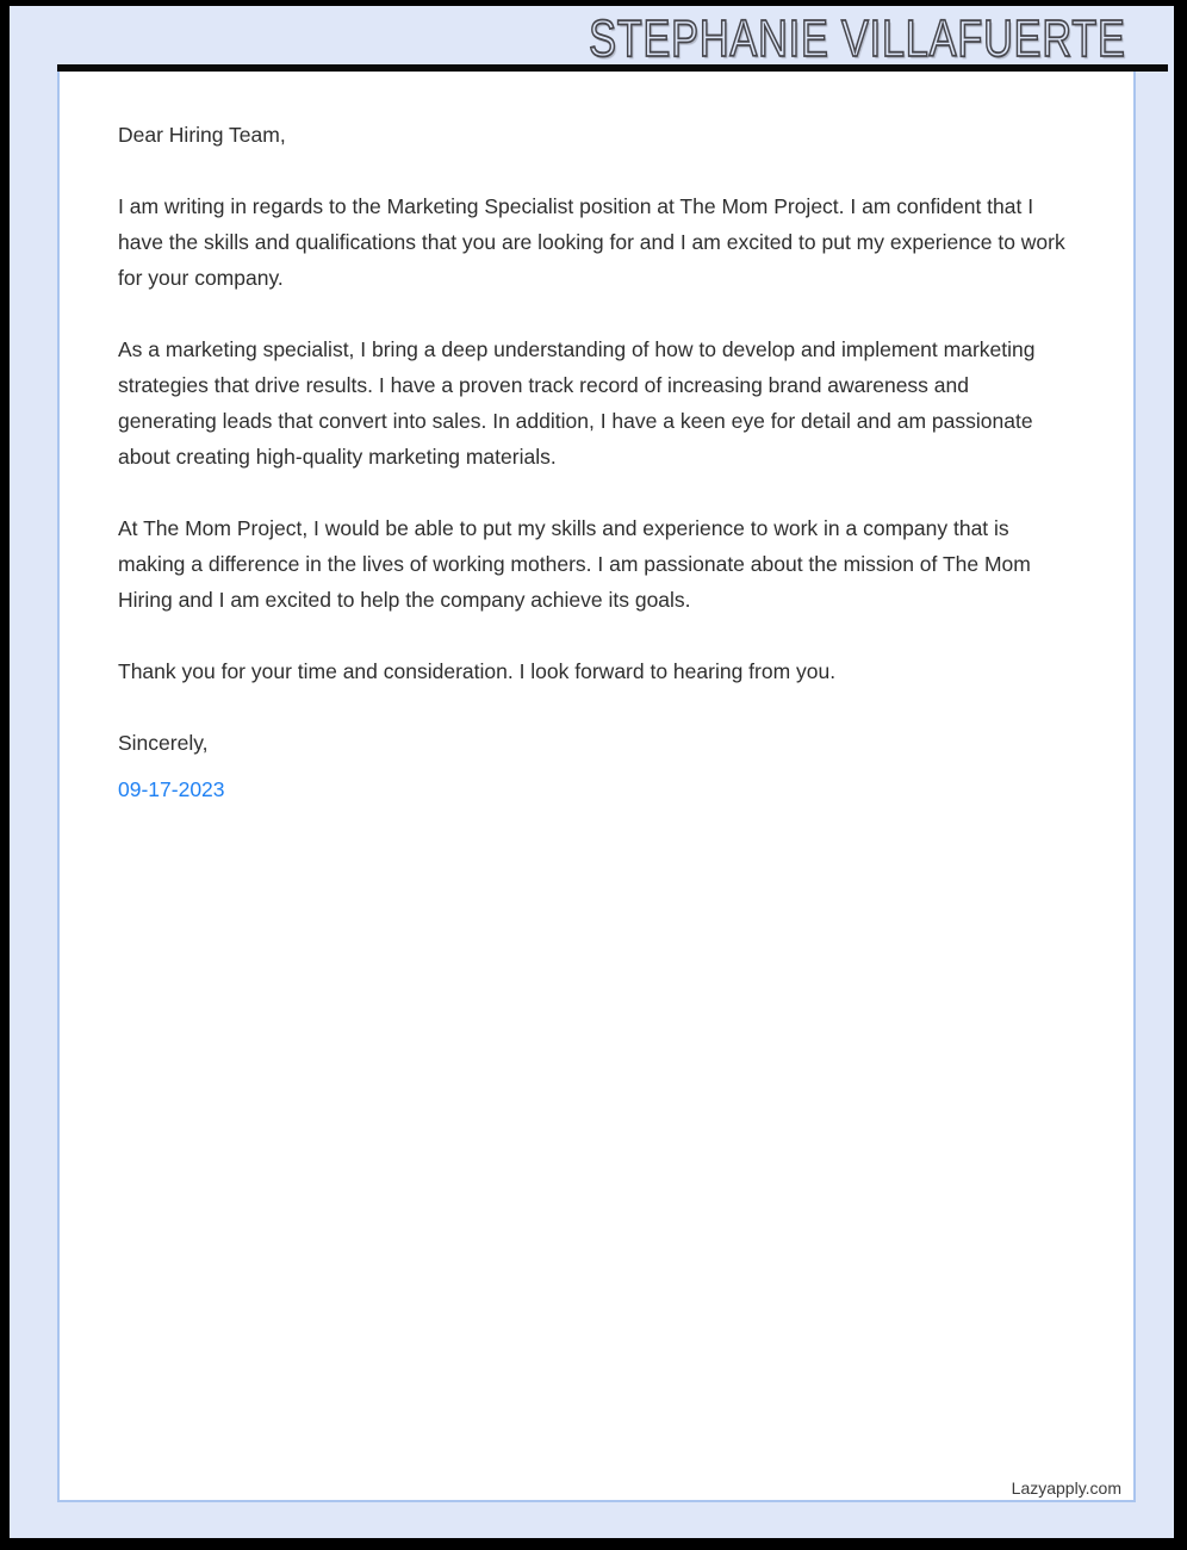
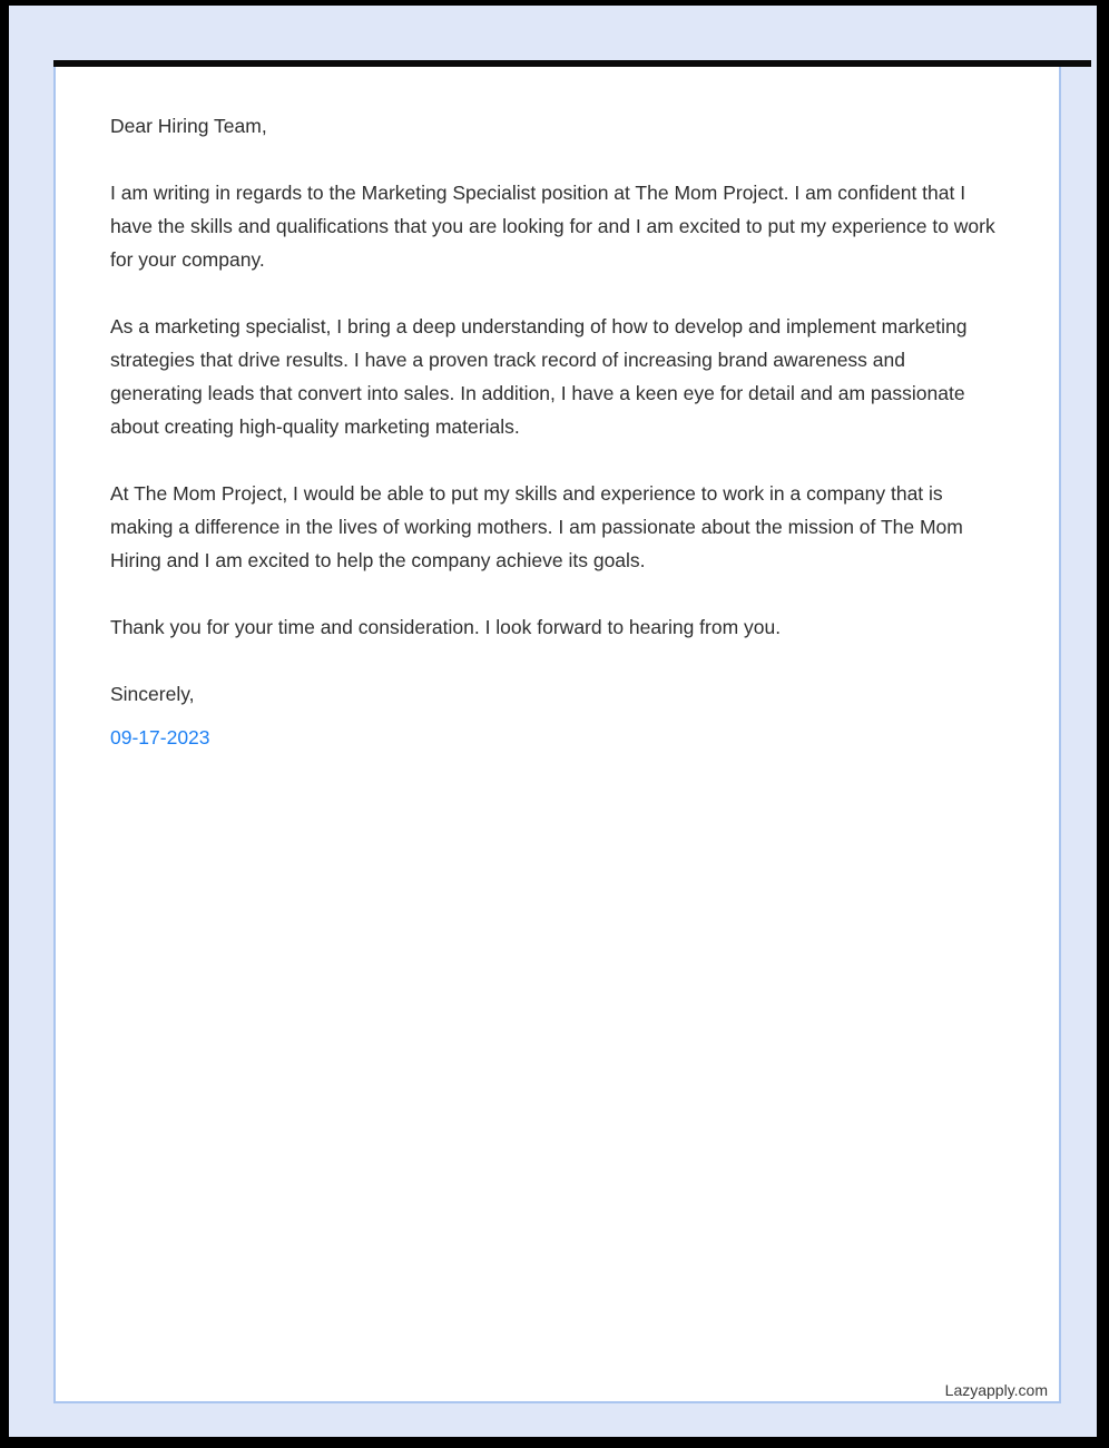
- STEPHANIE VILLAFUERTE
  Dear Hiring Team,
  I am writing in regards to the Marketing Specialist position at The Mom Project. I am confident that I have the skills and qualifications that you are looking for and I am excited to put my experience to work for your company.
  As a marketing specialist, I bring a deep understanding of how to develop and implement marketing strategies that drive results. I have a proven track record of increasing brand awareness and generating leads that convert into sales. In addition, I have a keen eye for detail and am passionate about creating high-quality marketing materials.
  At The Mom Project, I would be able to put my skills and experience to work in a company that is making a difference in the lives of working mothers. I am passionate about the mission of The Mom Hiring and I am excited to help the company achieve its goals.
  Thank you for your time and consideration. I look forward to hearing from you.
  Sincerely,
  09-17-2023
  Lazyapply.com
